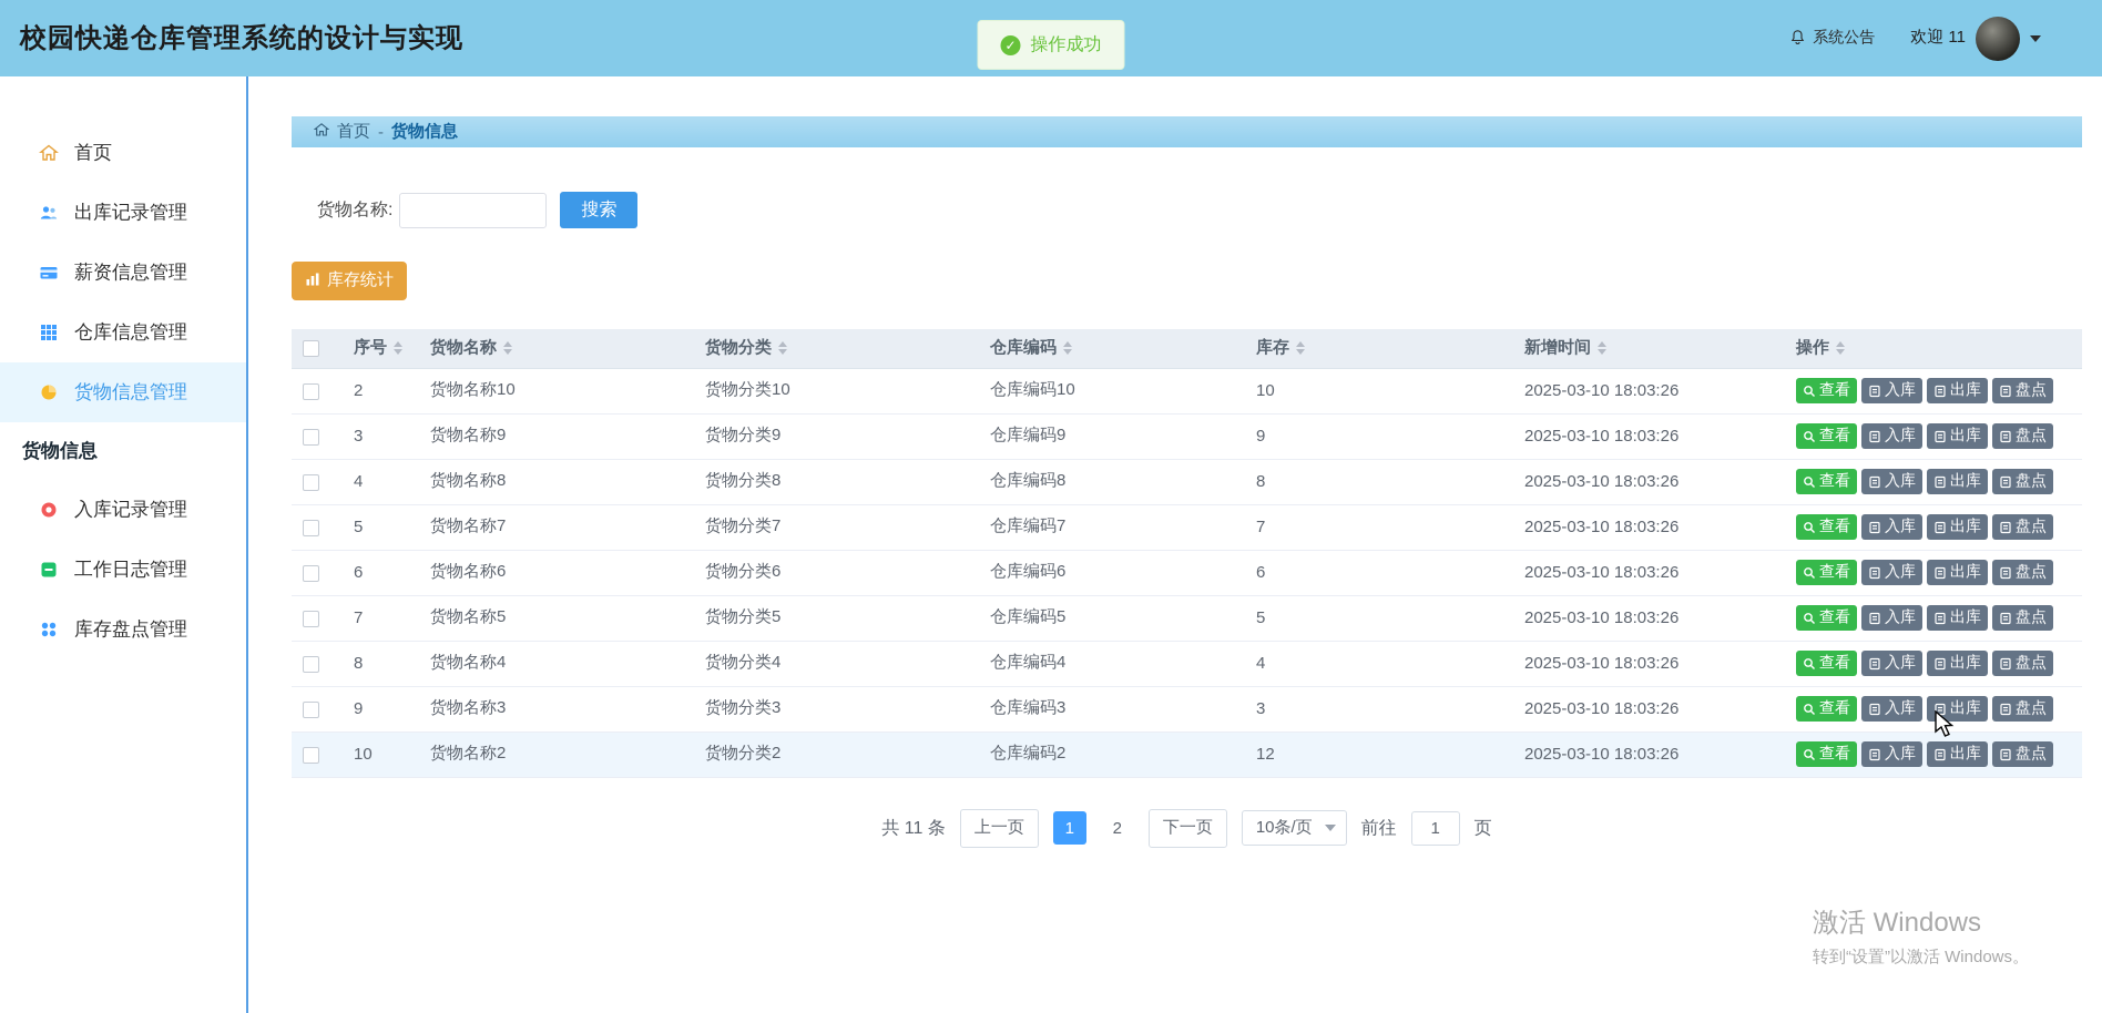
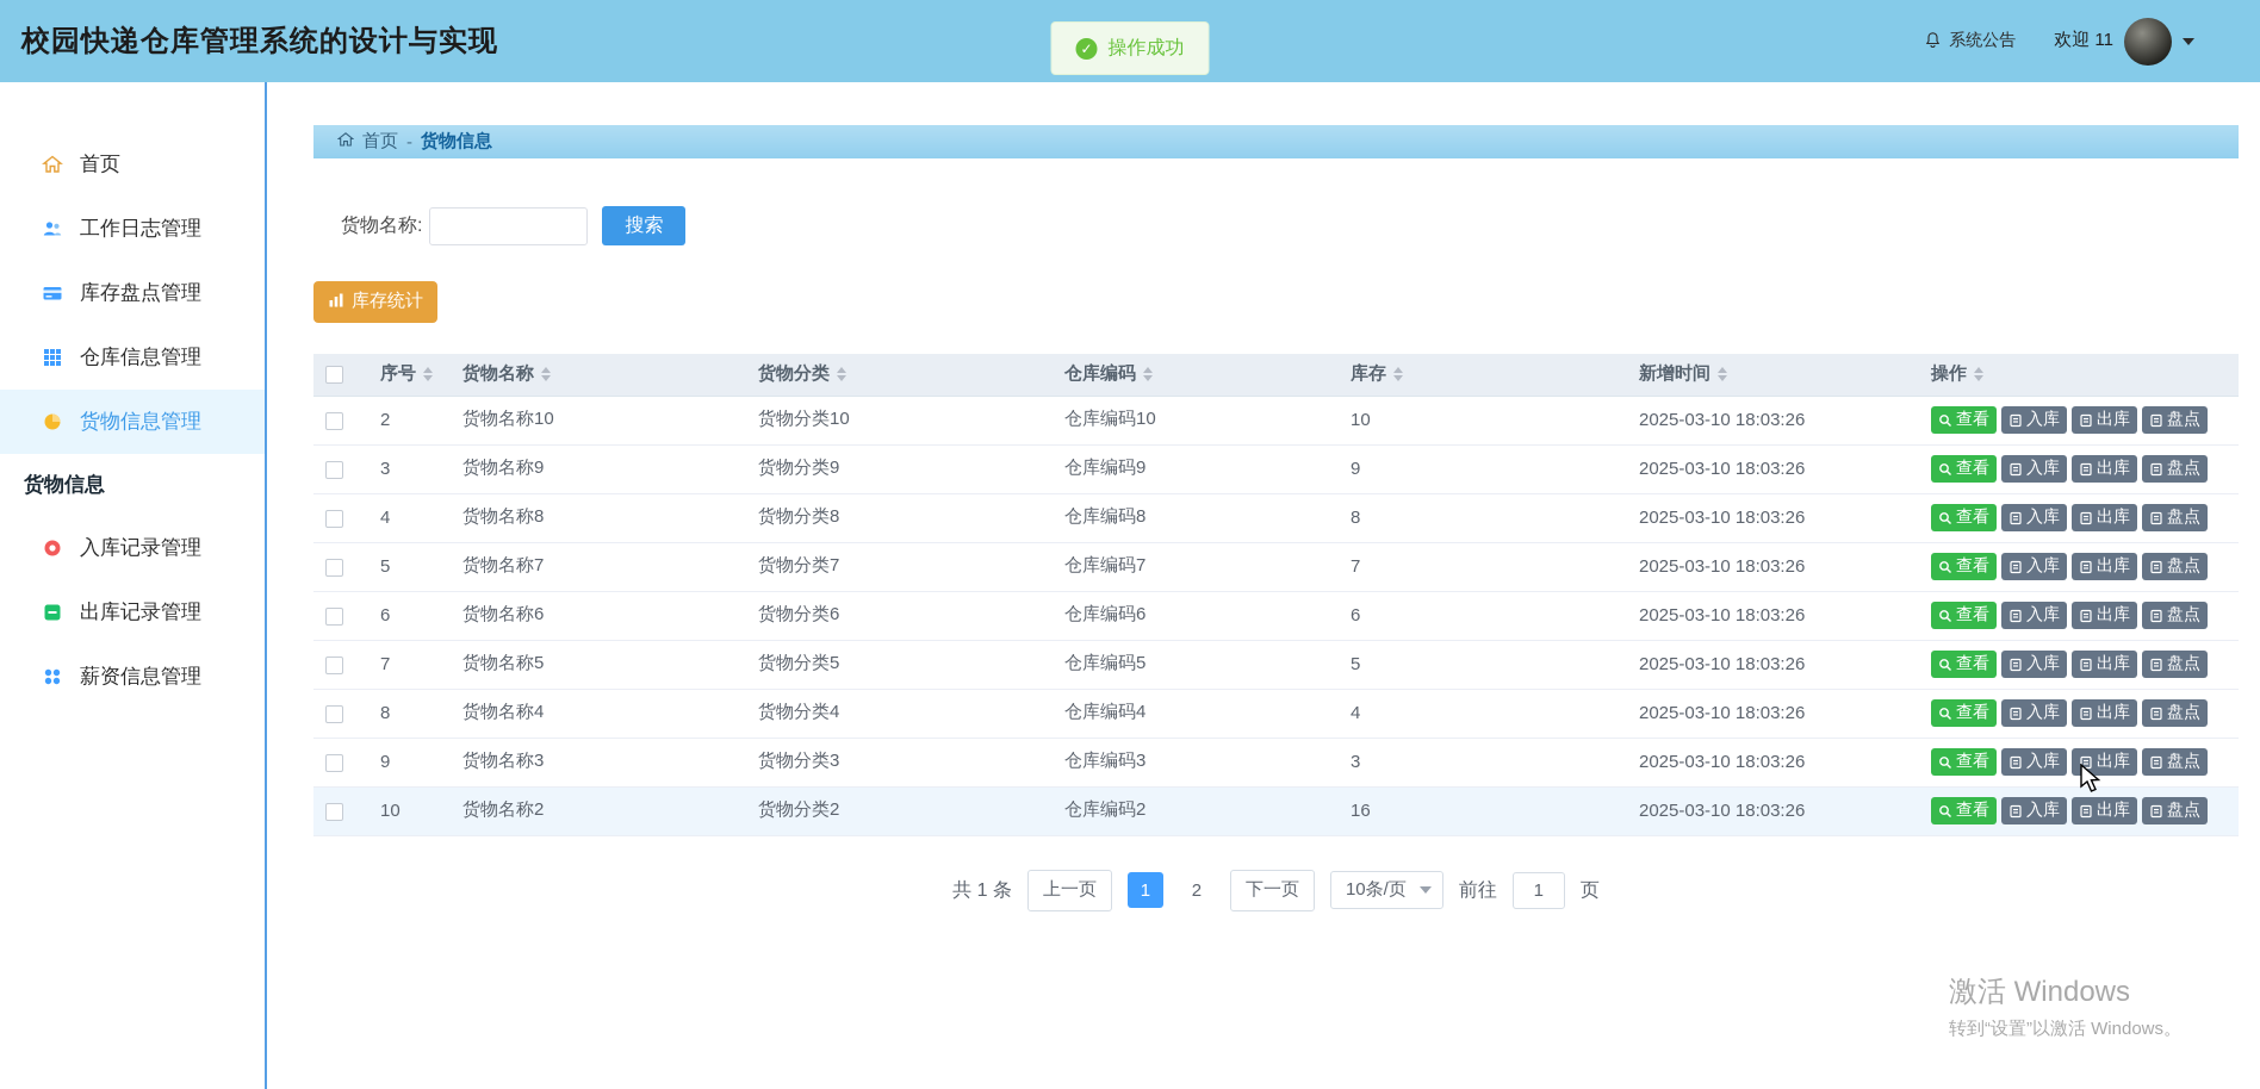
  校园快递仓库管理系统的设计与实现
  系统公告
  欢迎 11
  ✓
  操作成功
  首页
- 出库记录管理
+ 工作日志管理
- 薪资信息管理
+ 库存盘点管理
  仓库信息管理
  货物信息管理
  货物信息
  入库记录管理
- 工作日志管理
+ 出库记录管理
- 库存盘点管理
+ 薪资信息管理
  首页
  -
  货物信息
  货物名称:
  搜索
  库存统计
  	序号	货物名称	货物分类	仓库编码	库存	新增时间	操作
  	2	货物名称10	货物分类10	仓库编码10	10	2025-03-10 18:03:26	查看 入库 出库 盘点
  	3	货物名称9	货物分类9	仓库编码9	9	2025-03-10 18:03:26	查看 入库 出库 盘点
  	4	货物名称8	货物分类8	仓库编码8	8	2025-03-10 18:03:26	查看 入库 出库 盘点
  	5	货物名称7	货物分类7	仓库编码7	7	2025-03-10 18:03:26	查看 入库 出库 盘点
  	6	货物名称6	货物分类6	仓库编码6	6	2025-03-10 18:03:26	查看 入库 出库 盘点
  	7	货物名称5	货物分类5	仓库编码5	5	2025-03-10 18:03:26	查看 入库 出库 盘点
  	8	货物名称4	货物分类4	仓库编码4	4	2025-03-10 18:03:26	查看 入库 出库 盘点
  	9	货物名称3	货物分类3	仓库编码3	3	2025-03-10 18:03:26	查看 入库 出库 盘点
- 	10	货物名称2	货物分类2	仓库编码2	12	2025-03-10 18:03:26	查看 入库 出库 盘点
+ 	10	货物名称2	货物分类2	仓库编码2	16	2025-03-10 18:03:26	查看 入库 出库 盘点
- 共 11 条
+ 共 1 条
  上一页
  1
  2
  下一页
  10条/页
  前往
  1
  页
  激活 Windows
  转到“设置”以激活 Windows。
